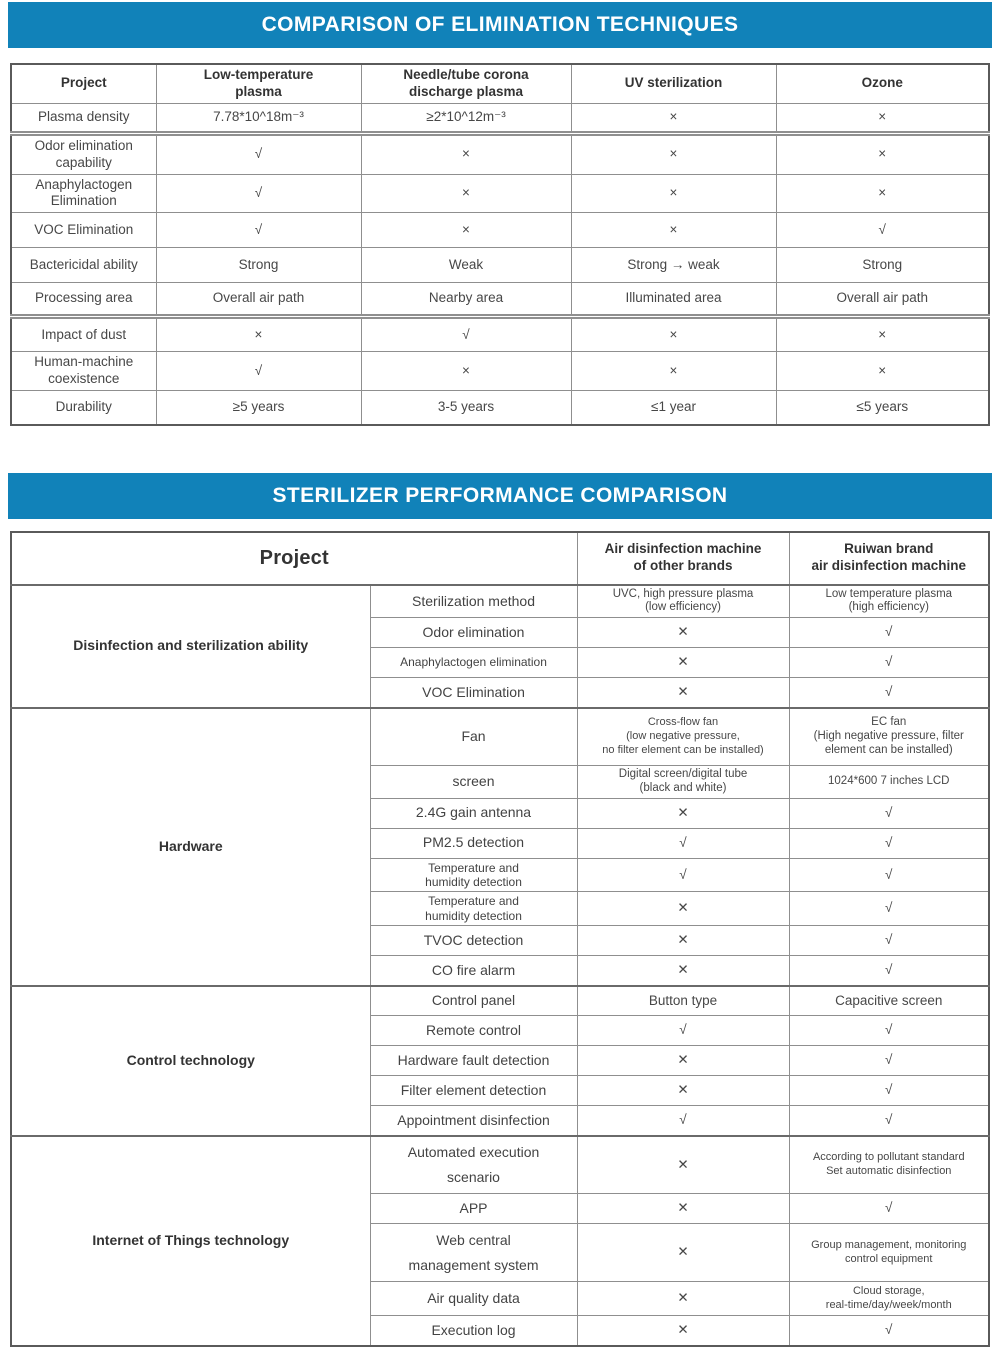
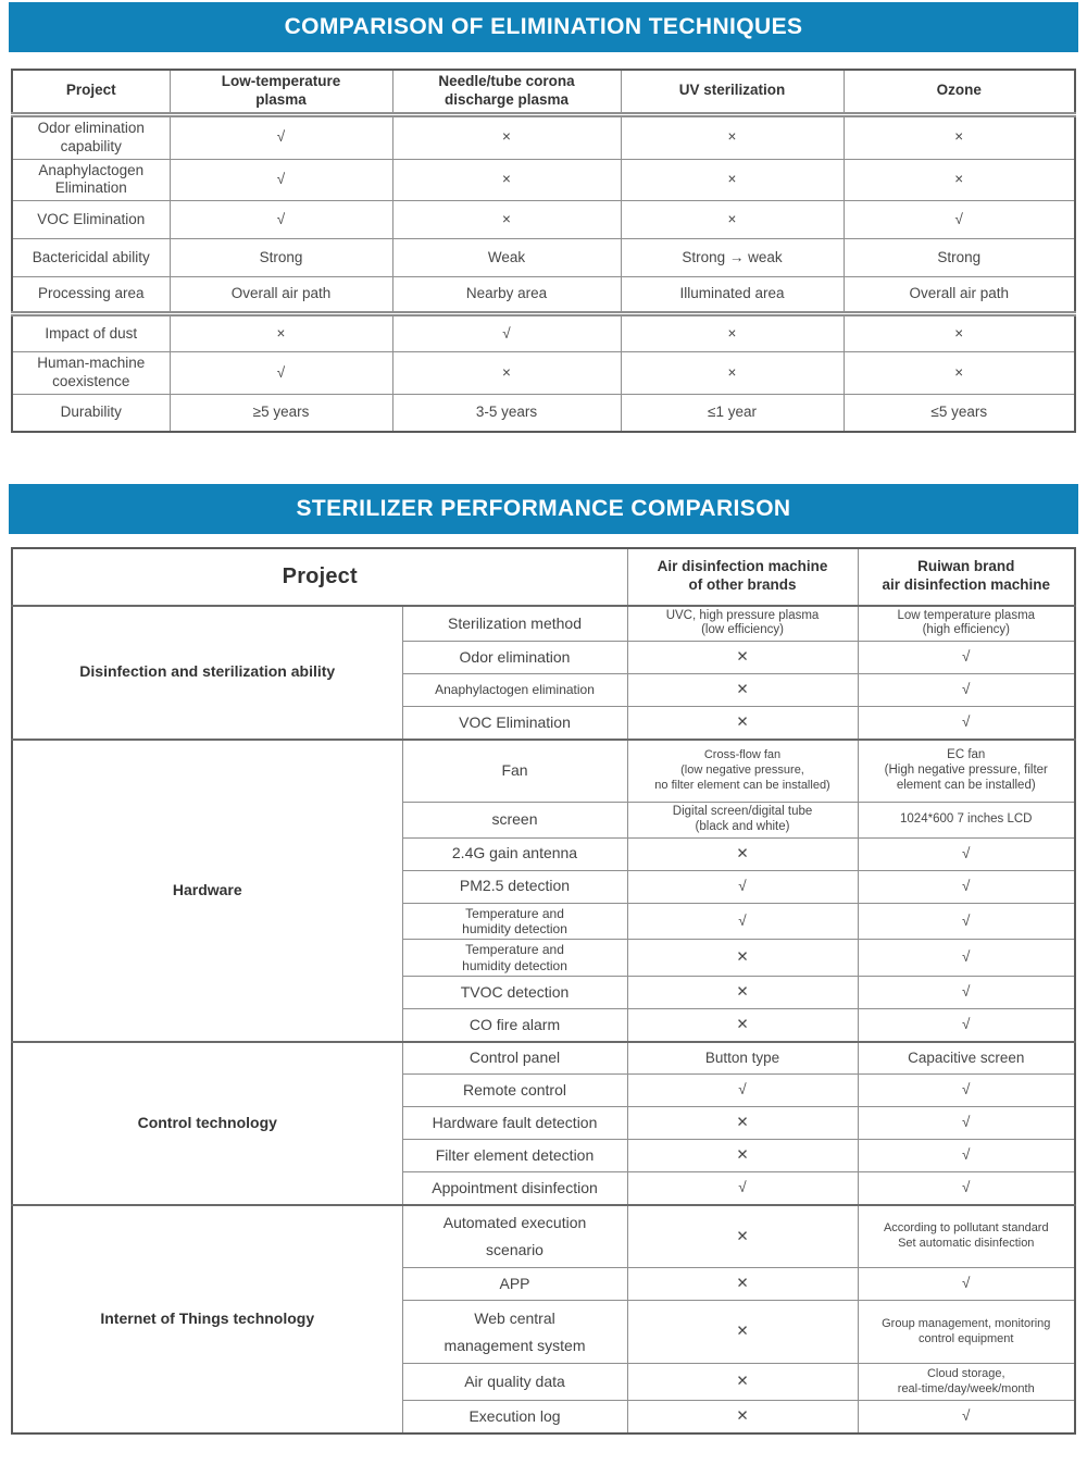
  COMPARISON OF ELIMINATION TECHNIQUES
  Project	Low-temperature plasma	Needle/tube corona discharge plasma	UV sterilization	Ozone
- Plasma density	7.78*10^18m⁻³	≥2*10^12m⁻³	×	×
  Odor elimination capability	√	×	×	×
  Anaphylactogen Elimination	√	×	×	×
  VOC Elimination	√	×	×	√
  Bactericidal ability	Strong	Weak	Strong → weak	Strong
  Processing area	Overall air path	Nearby area	Illuminated area	Overall air path
  Impact of dust	×	√	×	×
  Human-machine coexistence	√	×	×	×
  Durability	≥5 years	3-5 years	≤1 year	≤5 years
  STERILIZER PERFORMANCE COMPARISON
  Project	Air disinfection machine of other brands	Ruiwan brand air disinfection machine
  Disinfection and sterilization ability	Sterilization method	UVC, high pressure plasma (low efficiency)	Low temperature plasma (high efficiency)
  Odor elimination	✕	√
  Anaphylactogen elimination	✕	√
  VOC Elimination	✕	√
  Hardware	Fan	Cross-flow fan (low negative pressure, no filter element can be installed)	EC fan (High negative pressure, filter element can be installed)
  screen	Digital screen/digital tube (black and white)	1024*600 7 inches LCD
  2.4G gain antenna	✕	√
  PM2.5 detection	√	√
  Temperature and humidity detection	√	√
  Temperature and humidity detection	✕	√
  TVOC detection	✕	√
  CO fire alarm	✕	√
  Control technology	Control panel	Button type	Capacitive screen
  Remote control	√	√
  Hardware fault detection	✕	√
  Filter element detection	✕	√
  Appointment disinfection	√	√
  Internet of Things technology	Automated execution scenario	✕	According to pollutant standard Set automatic disinfection
  APP	✕	√
  Web central management system	✕	Group management, monitoring control equipment
  Air quality data	✕	Cloud storage, real-time/day/week/month
  Execution log	✕	√
